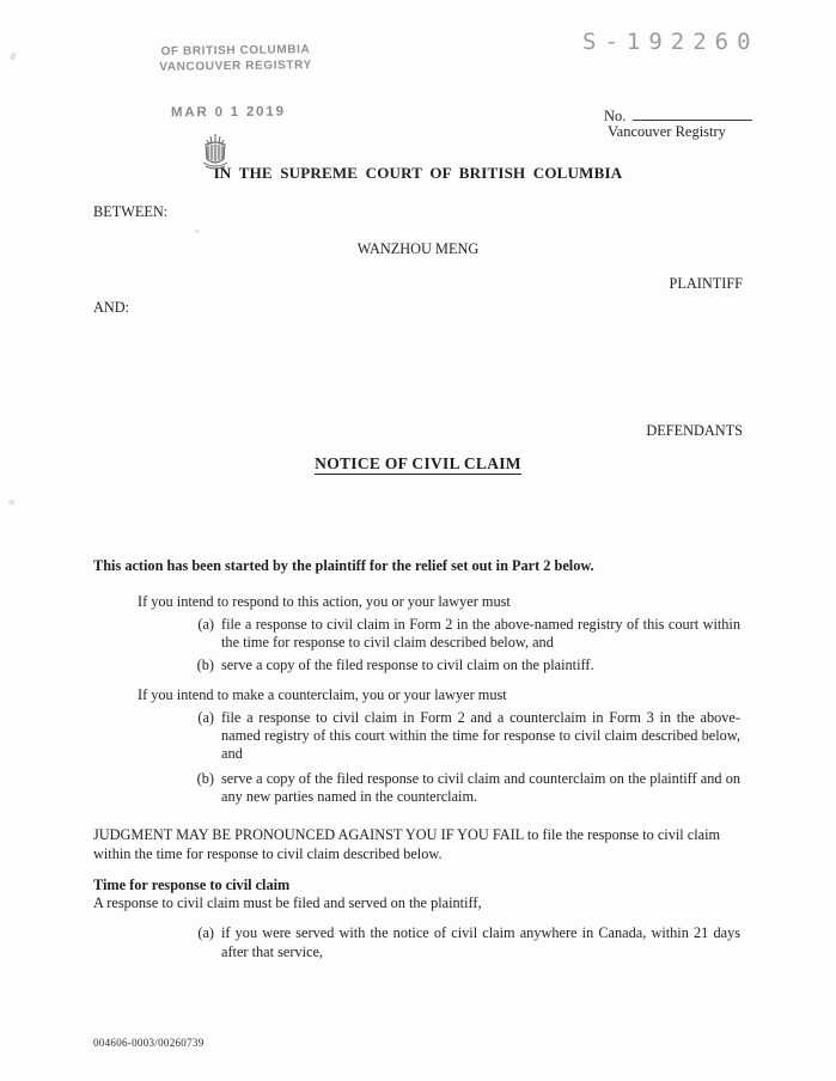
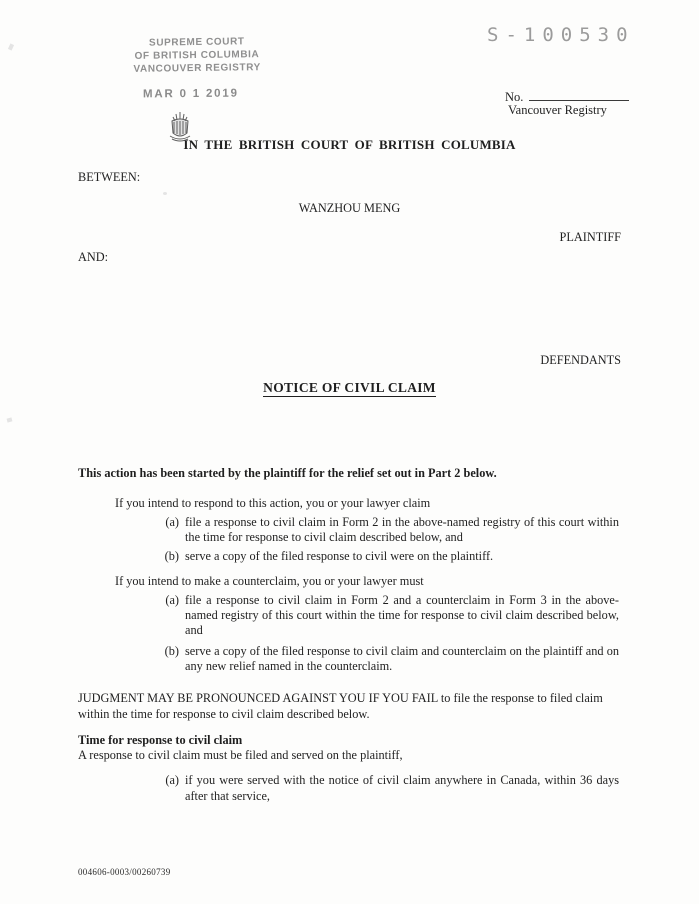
+ SUPREME COURT
  OF BRITISH COLUMBIA
  VANCOUVER REGISTRY
  MAR 0 1 2019
- S-192260
+ S-100530
  No.
  Vancouver Registry
- IN THE SUPREME COURT OF BRITISH COLUMBIA
+ IN THE BRITISH COURT OF BRITISH COLUMBIA
  BETWEEN:
  WANZHOU MENG
  PLAINTIFF
  AND:
  DEFENDANTS
  NOTICE OF CIVIL CLAIM
  This action has been started by the plaintiff for the relief set out in Part 2 below.
- If you intend to respond to this action, you or your lawyer must
+ If you intend to respond to this action, you or your lawyer claim
  (a)
  file a response to civil claim in Form 2 in the above-named registry of this court within the time for response to civil claim described below, and
  (b)
- serve a copy of the filed response to civil claim on the plaintiff.
+ serve a copy of the filed response to civil were on the plaintiff.
  If you intend to make a counterclaim, you or your lawyer must
  (a)
  file a response to civil claim in Form 2 and a counterclaim in Form 3 in the above-named registry of this court within the time for response to civil claim described below, and
  (b)
- serve a copy of the filed response to civil claim and counterclaim on the plaintiff and on any new parties named in the counterclaim.
+ serve a copy of the filed response to civil claim and counterclaim on the plaintiff and on any new relief named in the counterclaim.
- JUDGMENT MAY BE PRONOUNCED AGAINST YOU IF YOU FAIL to file the response to civil claim within the time for response to civil claim described below.
+ JUDGMENT MAY BE PRONOUNCED AGAINST YOU IF YOU FAIL to file the response to filed claim within the time for response to civil claim described below.
  Time for response to civil claim
  A response to civil claim must be filed and served on the plaintiff,
  (a)
- if you were served with the notice of civil claim anywhere in Canada, within 21 days after that service,
+ if you were served with the notice of civil claim anywhere in Canada, within 36 days after that service,
  004606-0003/00260739
